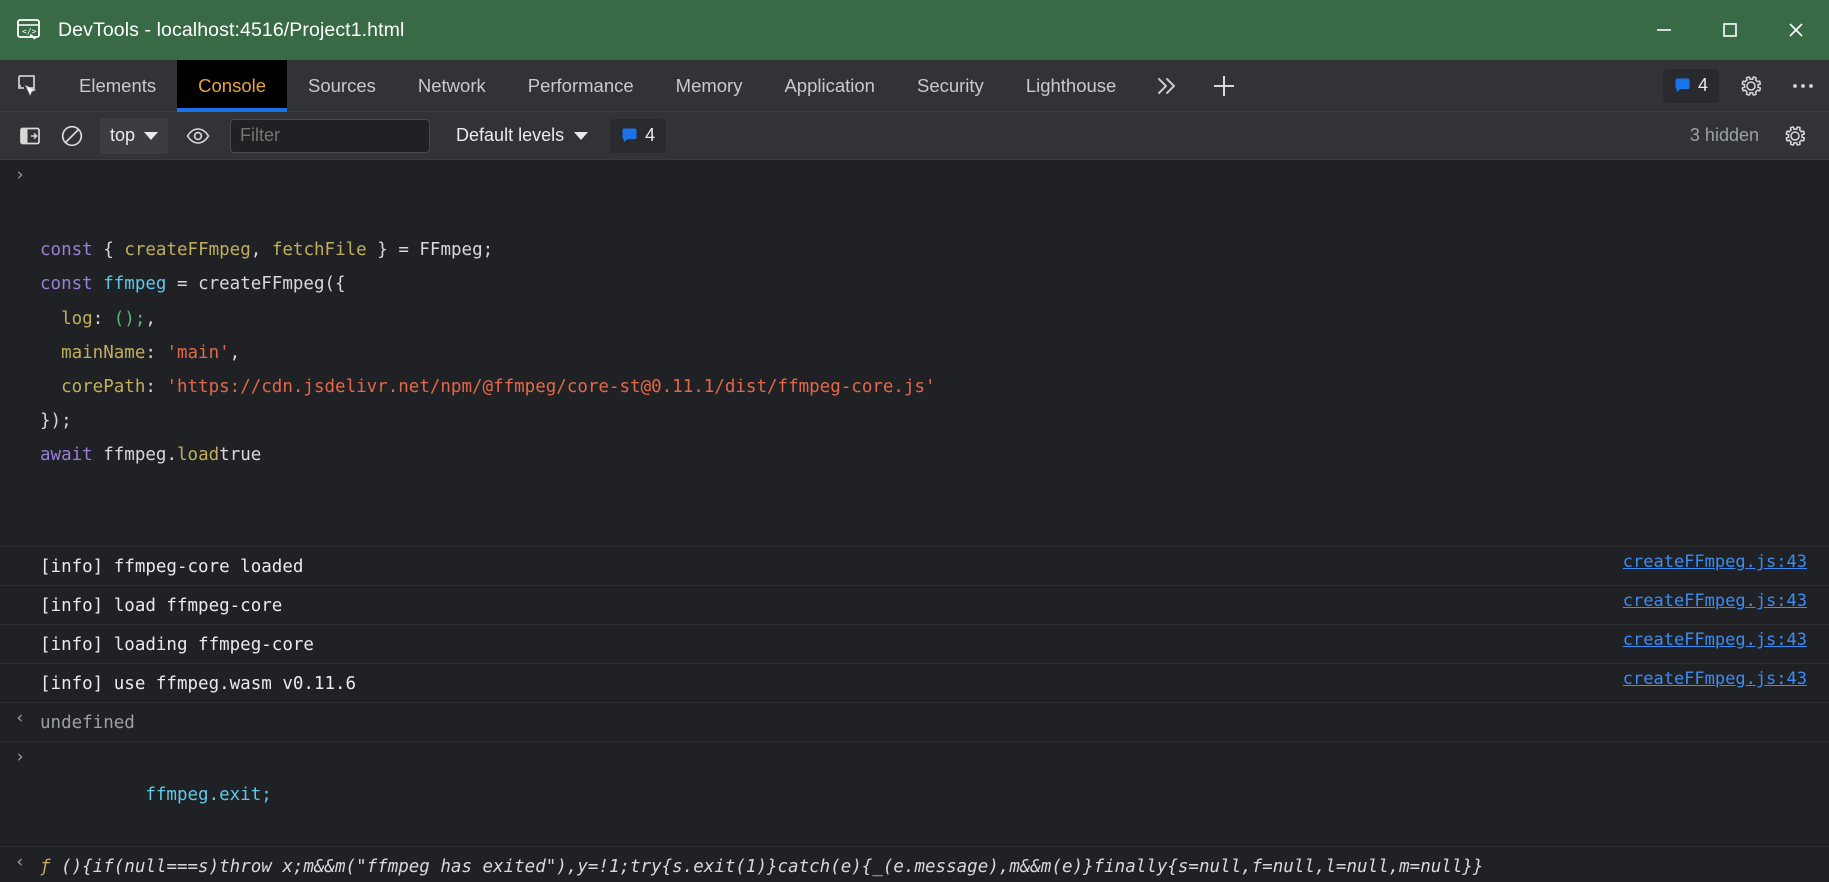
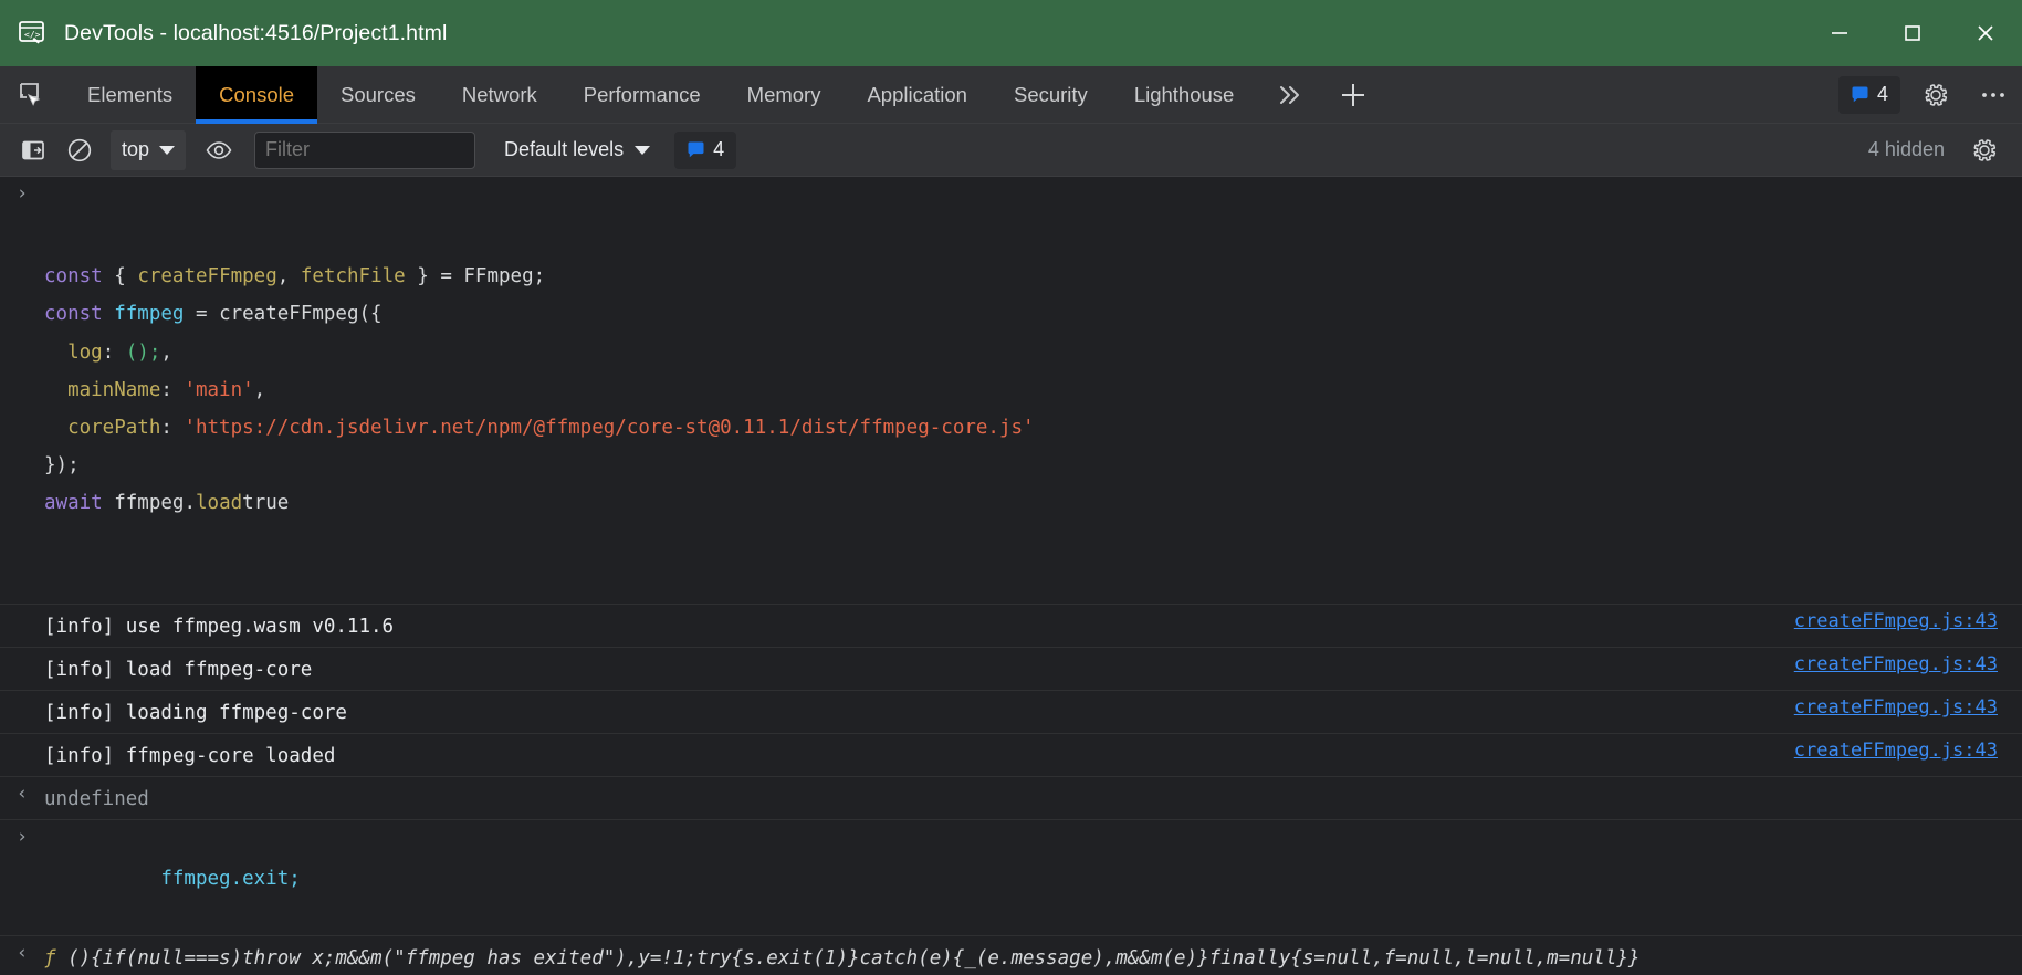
  </>
  DevTools - localhost:4516/Project1.html
  Elements
  Console
  Sources
  Network
  Performance
  Memory
  Application
  Security
  Lighthouse
  4
  top
  Filter
  Default levels
  4
- 3 hidden
+ 4 hidden
  ›
  const { createFFmpeg, fetchFile } = FFmpeg;
  const ffmpeg = createFFmpeg({
  log: ();,
  mainName: 'main',
  corePath: 'https://cdn.jsdelivr.net/npm/@ffmpeg/core-st@0.11.1/dist/ffmpeg-core.js'
  });
  await ffmpeg.loadtrue
- [info] ffmpeg-core loaded
+ [info] use ffmpeg.wasm v0.11.6
  createFFmpeg.js:43
  [info] load ffmpeg-core
  createFFmpeg.js:43
  [info] loading ffmpeg-core
  createFFmpeg.js:43
- [info] use ffmpeg.wasm v0.11.6
+ [info] ffmpeg-core loaded
  createFFmpeg.js:43
  ‹
  undefined
  ›
  ffmpeg.exit;
  ‹
  ƒ (){if(null===s)throw x;m&&m("ffmpeg has exited"),y=!1;try{s.exit(1)}catch(e){_(e.message),m&&m(e)}finally{s=null,f=null,l=null,m=null}}
